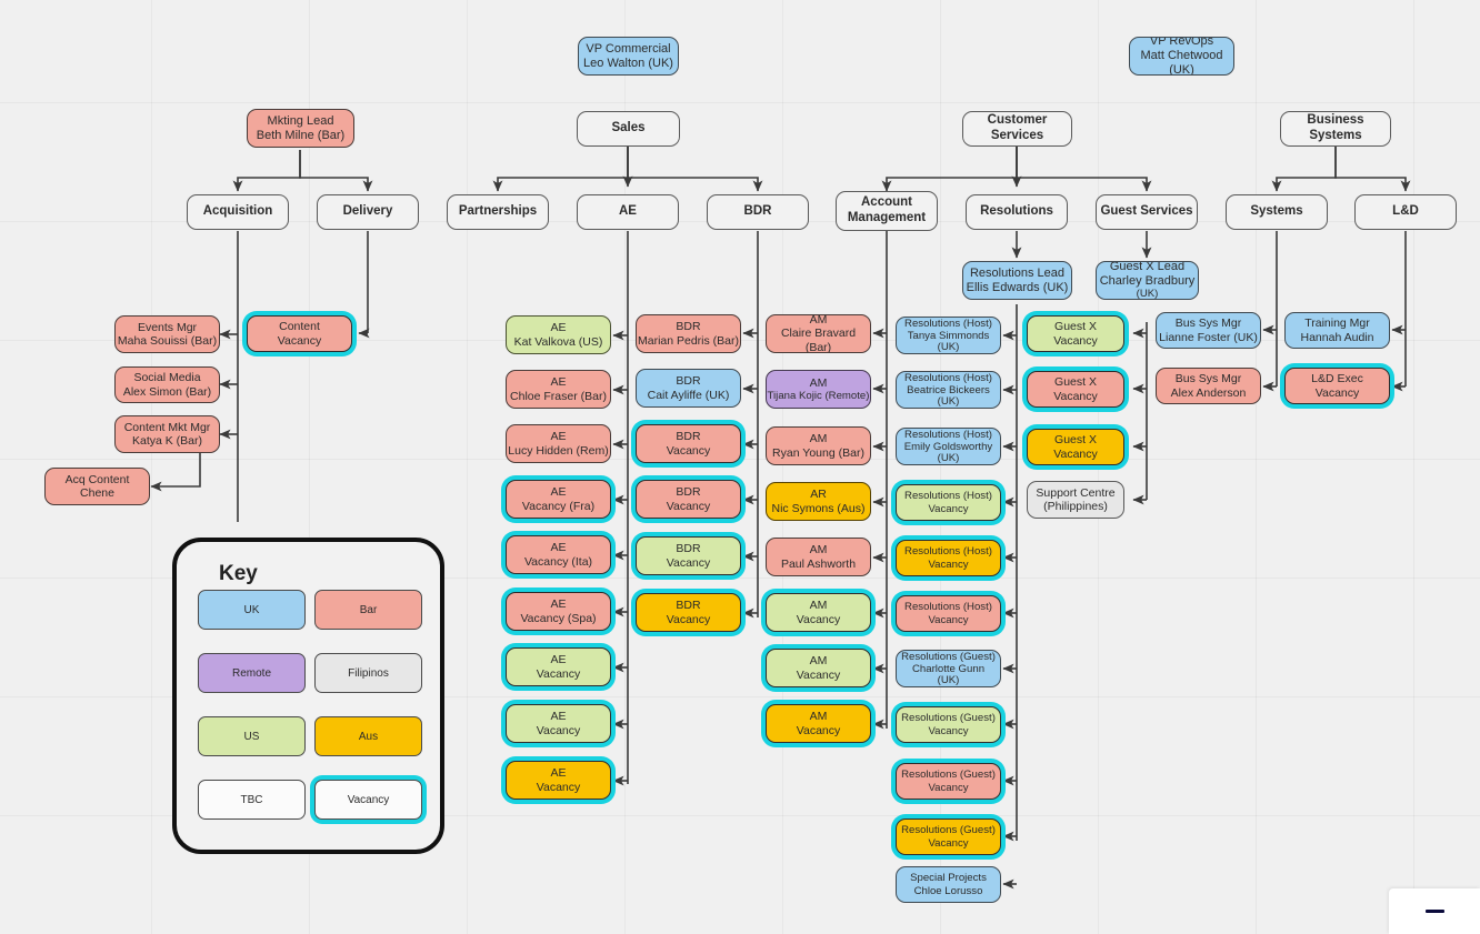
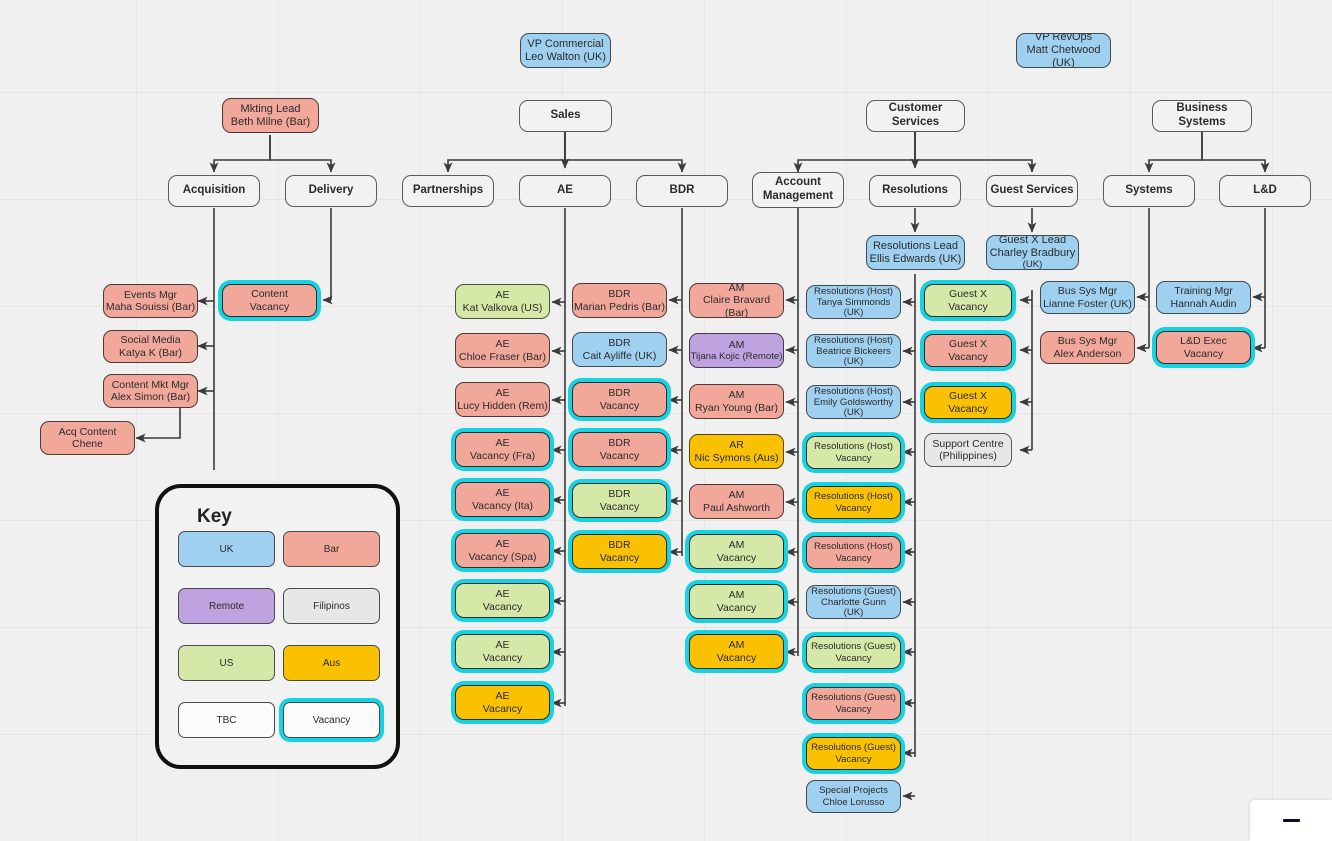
  VP Commercial
  Leo Walton (UK)
  VP RevOps
  Matt Chetwood (UK)
  Mkting Lead
  Beth Milne (Bar)
  Sales
  Customer Services
  Business Systems
  Acquisition
  Delivery
  Partnerships
  AE
  BDR
  Account
  Management
  Resolutions
  Guest Services
  Systems
  L&D
  Resolutions Lead
  Ellis Edwards (UK)
  Guest X Lead
  Charley Bradbury
  (UK)
  Events Mgr
  Maha Souissi (Bar)
  Social Media
- Alex Simon (Bar)
+ Katya K (Bar)
  Content Mkt Mgr
- Katya K (Bar)
+ Alex Simon (Bar)
  Acq Content
  Chene
  Content
  Vacancy
  AE
  Kat Valkova (US)
  AE
  Chloe Fraser (Bar)
  AE
  Lucy Hidden (Rem)
  AE
  Vacancy (Fra)
  AE
  Vacancy (Ita)
  AE
  Vacancy (Spa)
  AE
  Vacancy
  AE
  Vacancy
  AE
  Vacancy
  BDR
  Marian Pedris (Bar)
  BDR
  Cait Ayliffe (UK)
  BDR
  Vacancy
  BDR
  Vacancy
  BDR
  Vacancy
  BDR
  Vacancy
  AM
  Claire Bravard (Bar)
  AM
  Tijana Kojic (Remote)
  AM
  Ryan Young (Bar)
  AR
  Nic Symons (Aus)
  AM
  Paul Ashworth
  AM
  Vacancy
  AM
  Vacancy
  AM
  Vacancy
  Resolutions (Host)
  Tanya Simmonds
  (UK)
  Resolutions (Host)
  Beatrice Bickeers
  (UK)
  Resolutions (Host)
  Emily Goldsworthy
  (UK)
  Resolutions (Host)
  Vacancy
  Resolutions (Host)
  Vacancy
  Resolutions (Host)
  Vacancy
  Resolutions (Guest)
  Charlotte Gunn
  (UK)
  Resolutions (Guest)
  Vacancy
  Resolutions (Guest)
  Vacancy
  Resolutions (Guest)
  Vacancy
  Special Projects
  Chloe Lorusso
  Guest X
  Vacancy
  Guest X
  Vacancy
  Guest X
  Vacancy
  Support Centre
  (Philippines)
  Bus Sys Mgr
  Lianne Foster (UK)
  Bus Sys Mgr
  Alex Anderson
  Training Mgr
  Hannah Audin
  L&D Exec
  Vacancy
  Key
  UK
  Bar
  Remote
  Filipinos
  US
  Aus
  TBC
  Vacancy
